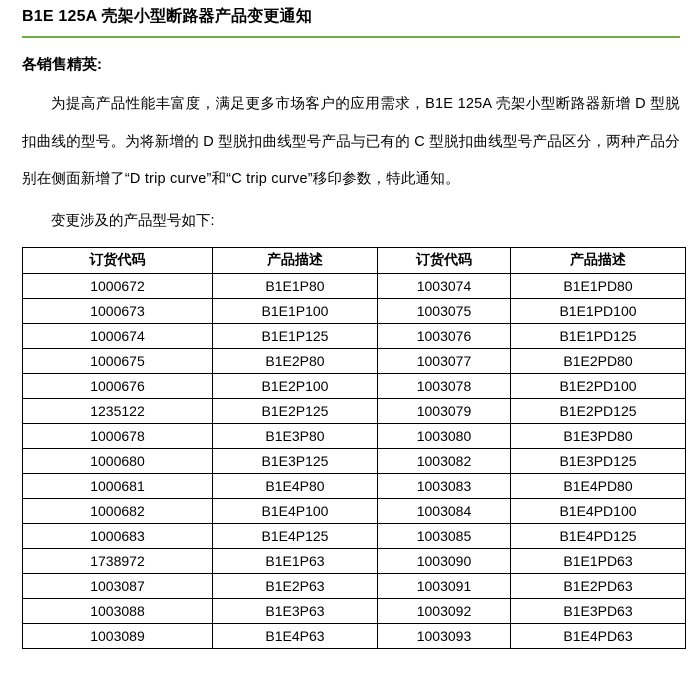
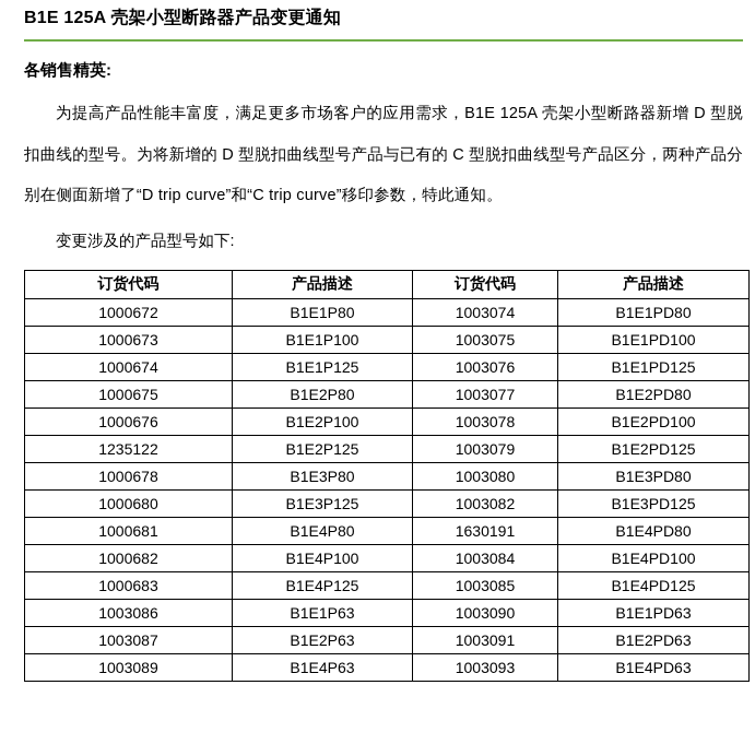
  B1E 125A 壳架小型断路器产品变更通知
  各销售精英:
  为提高产品性能丰富度，满足更多市场客户的应用需求，B1E 125A 壳架小型断路器新增 D 型脱扣曲线的型号。为将新增的 D 型脱扣曲线型号产品与已有的 C 型脱扣曲线型号产品区分，两种产品分别在侧面新增了“D trip curve”和“C trip curve”移印参数，特此通知。
  变更涉及的产品型号如下:
  订货代码	产品描述	订货代码	产品描述
  1000672	B1E1P80	1003074	B1E1PD80
  1000673	B1E1P100	1003075	B1E1PD100
  1000674	B1E1P125	1003076	B1E1PD125
  1000675	B1E2P80	1003077	B1E2PD80
  1000676	B1E2P100	1003078	B1E2PD100
  1235122	B1E2P125	1003079	B1E2PD125
  1000678	B1E3P80	1003080	B1E3PD80
  1000680	B1E3P125	1003082	B1E3PD125
- 1000681	B1E4P80	1003083	B1E4PD80
+ 1000681	B1E4P80	1630191	B1E4PD80
  1000682	B1E4P100	1003084	B1E4PD100
  1000683	B1E4P125	1003085	B1E4PD125
- 1738972	B1E1P63	1003090	B1E1PD63
+ 1003086	B1E1P63	1003090	B1E1PD63
  1003087	B1E2P63	1003091	B1E2PD63
- 1003088	B1E3P63	1003092	B1E3PD63
  1003089	B1E4P63	1003093	B1E4PD63
